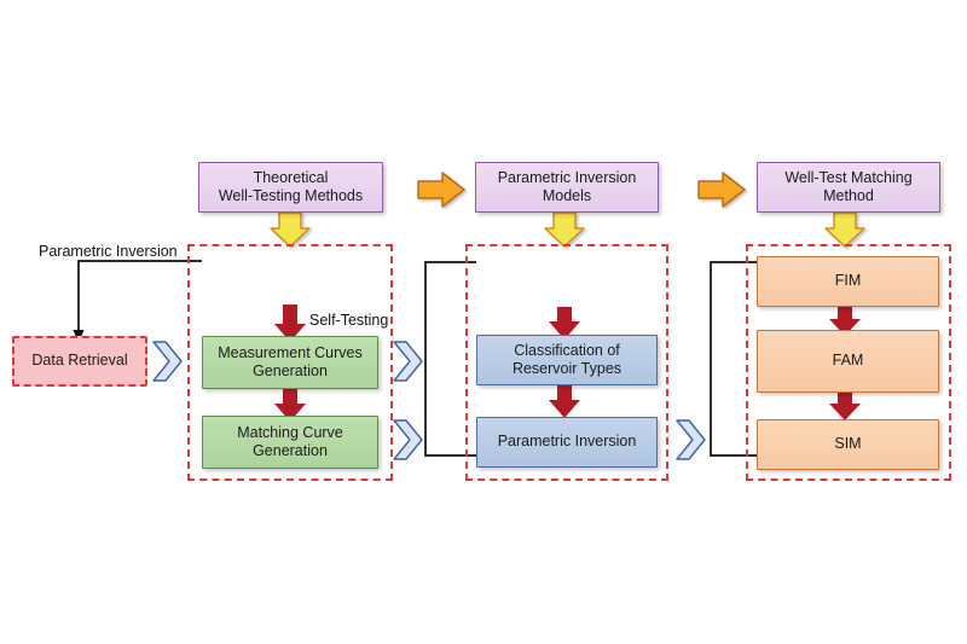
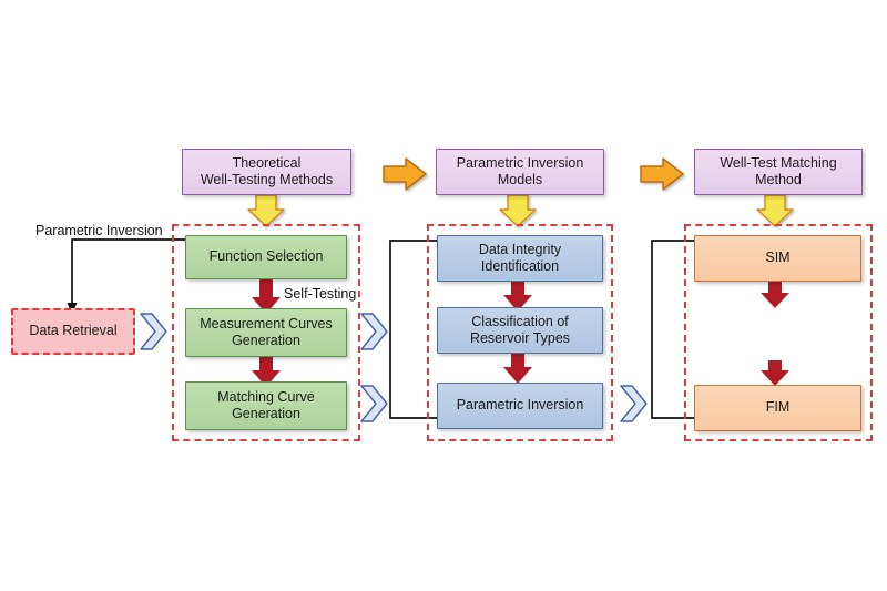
  Theoretical
  Well-Testing Methods
  Parametric Inversion
  Models
  Well-Test Matching
  Method
+ Function Selection
  Measurement Curves
  Generation
  Matching Curve
  Generation
  Self-Testing
+ Data Integrity
+ Identification
  Classification of
  Reservoir Types
  Parametric Inversion
- FIM
+ SIM
- FAM
- SIM
+ FIM
  Parametric Inversion
  Data Retrieval
